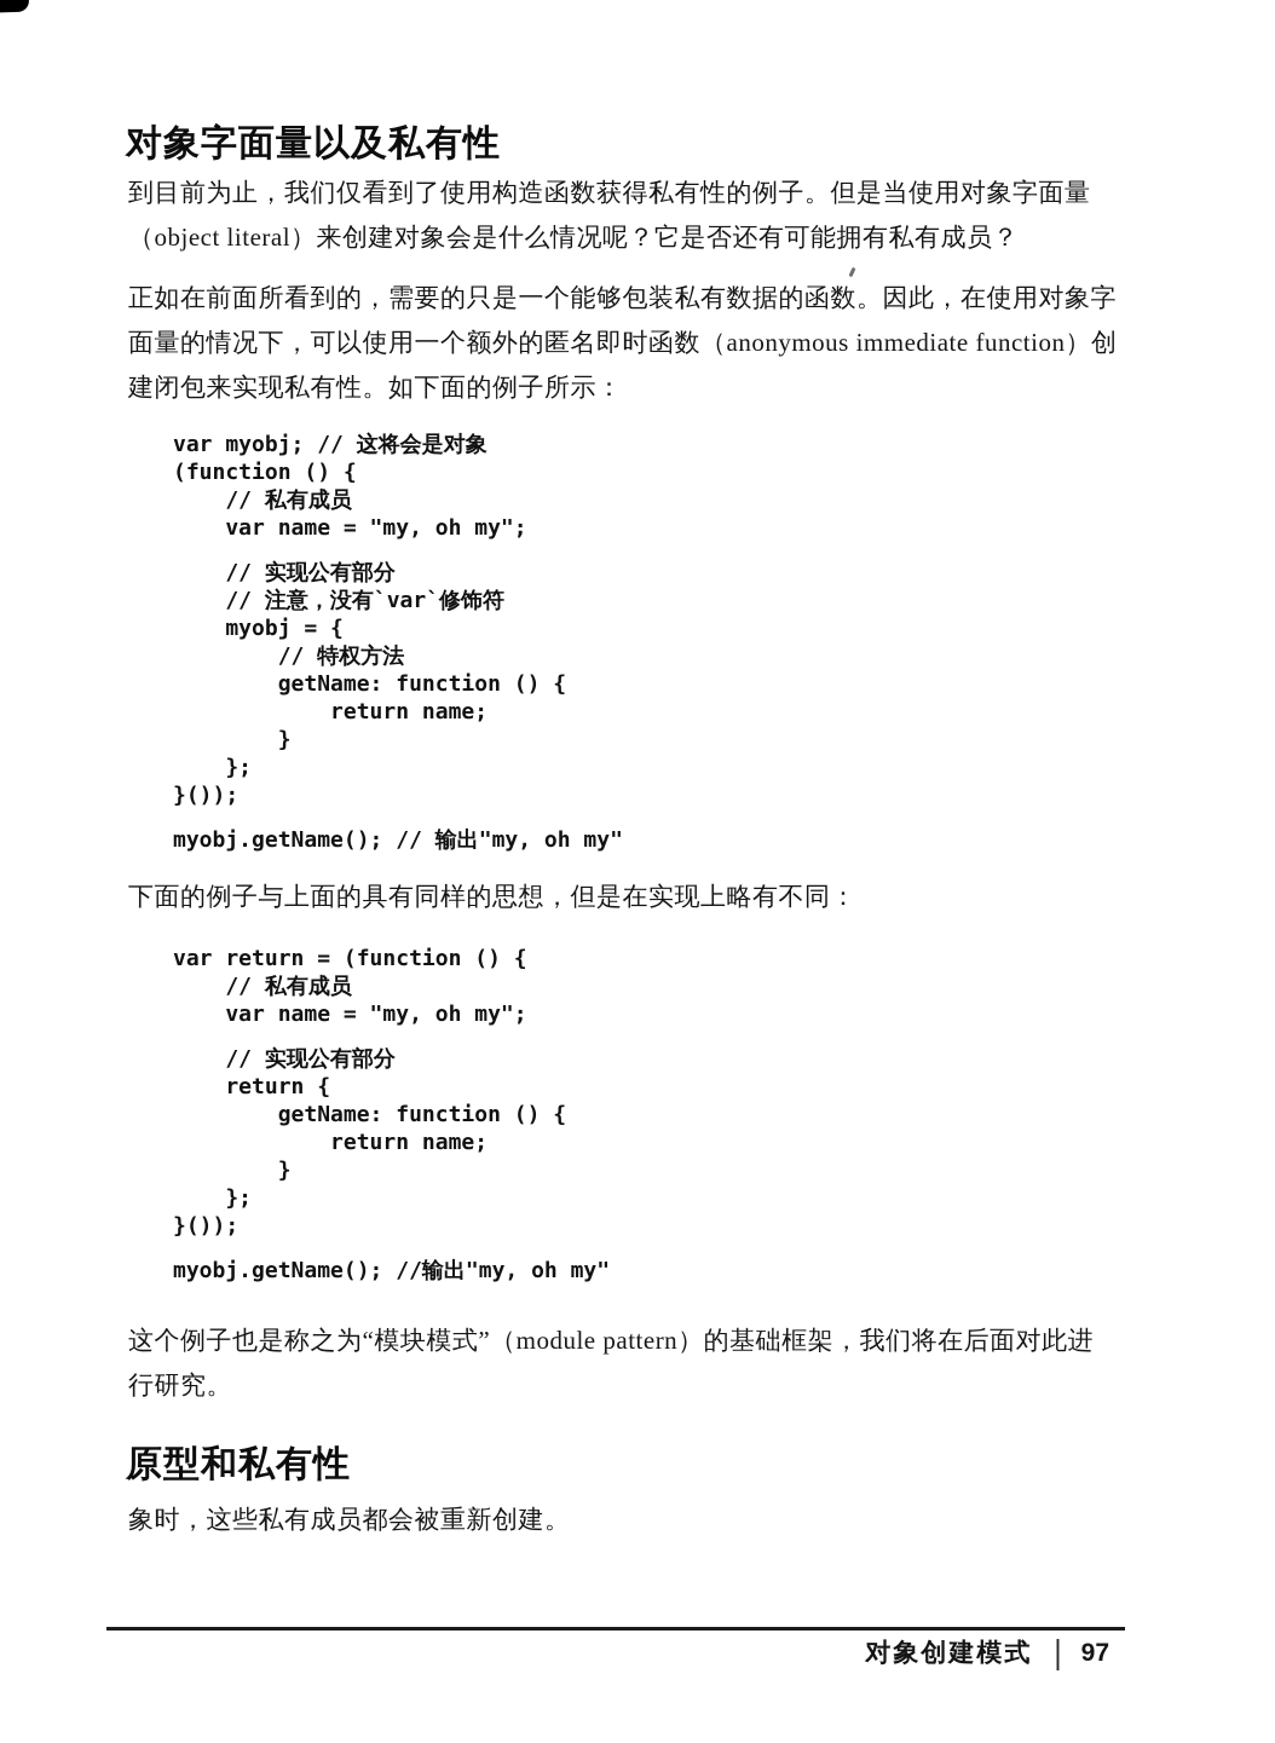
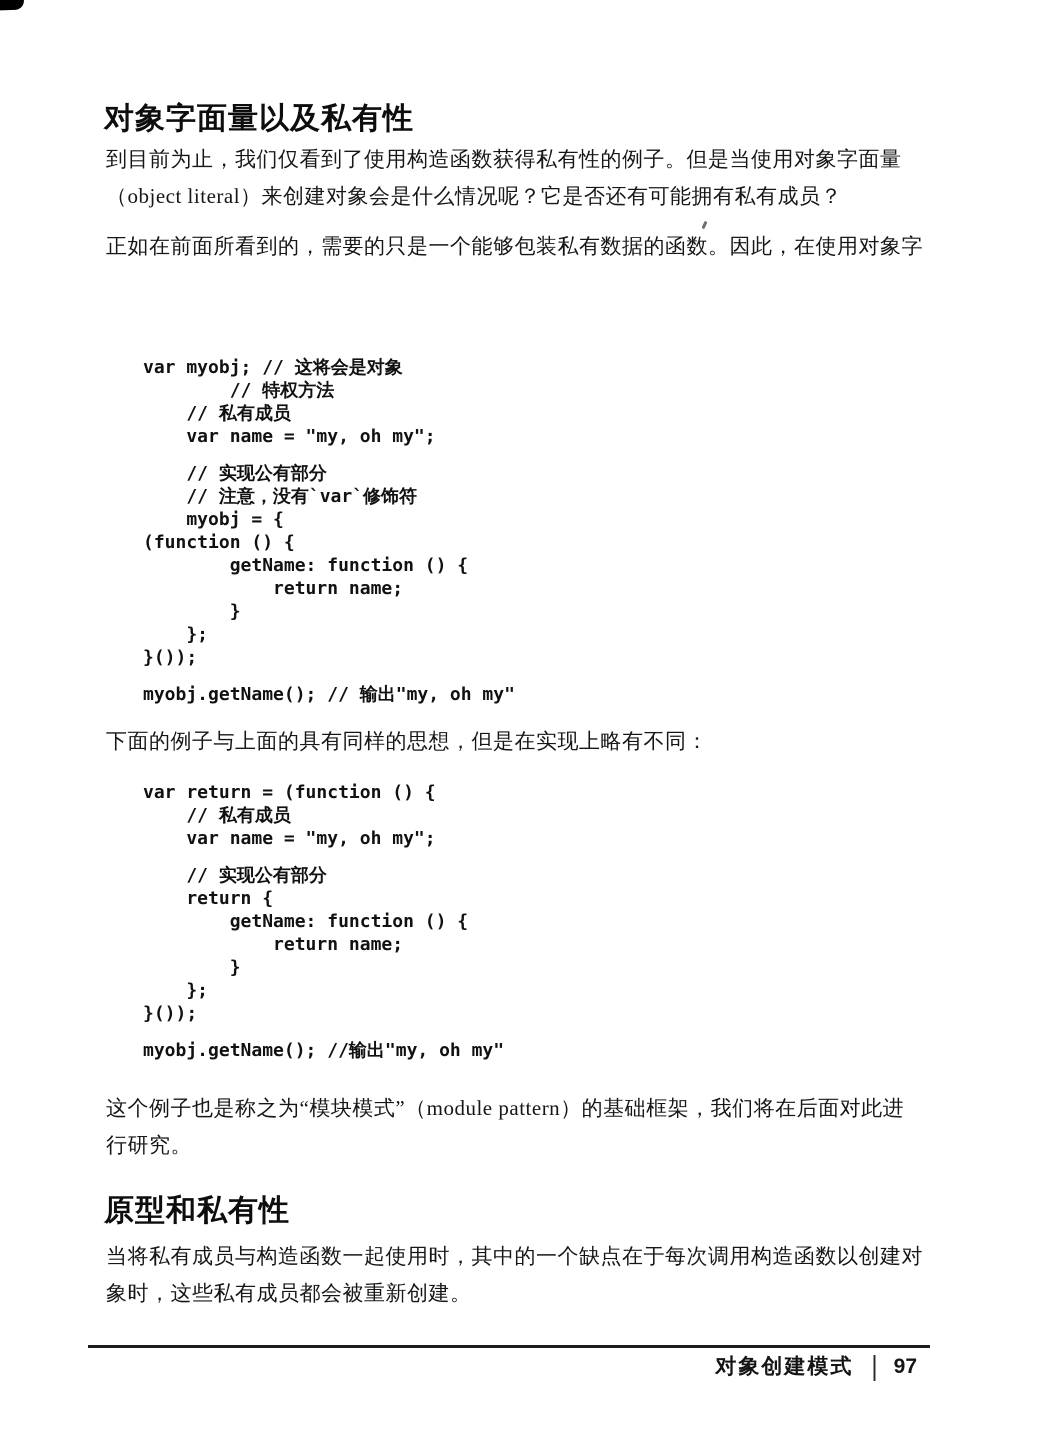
  对象字面量以及私有性
  到目前为止，我们仅看到了使用构造函数获得私有性的例子。但是当使用对象字面量
  （object literal）来创建对象会是什么情况呢？它是否还有可能拥有私有成员？
  正如在前面所看到的，需要的只是一个能够包装私有数据的函数。因此，在使用对象字
- 面量的情况下，可以使用一个额外的匿名即时函数（anonymous immediate function）创
- 建闭包来实现私有性。如下面的例子所示：
  var myobj; // 这将会是对象
- (function () {
+ // 特权方法
  // 私有成员
  var name = "my, oh my";
  // 实现公有部分
  // 注意，没有`var`修饰符
  myobj = {
- // 特权方法
+ (function () {
  getName: function () {
  return name;
  }
  };
  }());
  myobj.getName(); // 输出"my, oh my"
  下面的例子与上面的具有同样的思想，但是在实现上略有不同：
  var return = (function () {
  // 私有成员
  var name = "my, oh my";
  // 实现公有部分
  return {
  getName: function () {
  return name;
  }
  };
  }());
  myobj.getName(); //输出"my, oh my"
  这个例子也是称之为“模块模式”（module pattern）的基础框架，我们将在后面对此进
  行研究。
  原型和私有性
+ 当将私有成员与构造函数一起使用时，其中的一个缺点在于每次调用构造函数以创建对
  象时，这些私有成员都会被重新创建。
  对象创建模式
  |
  97
